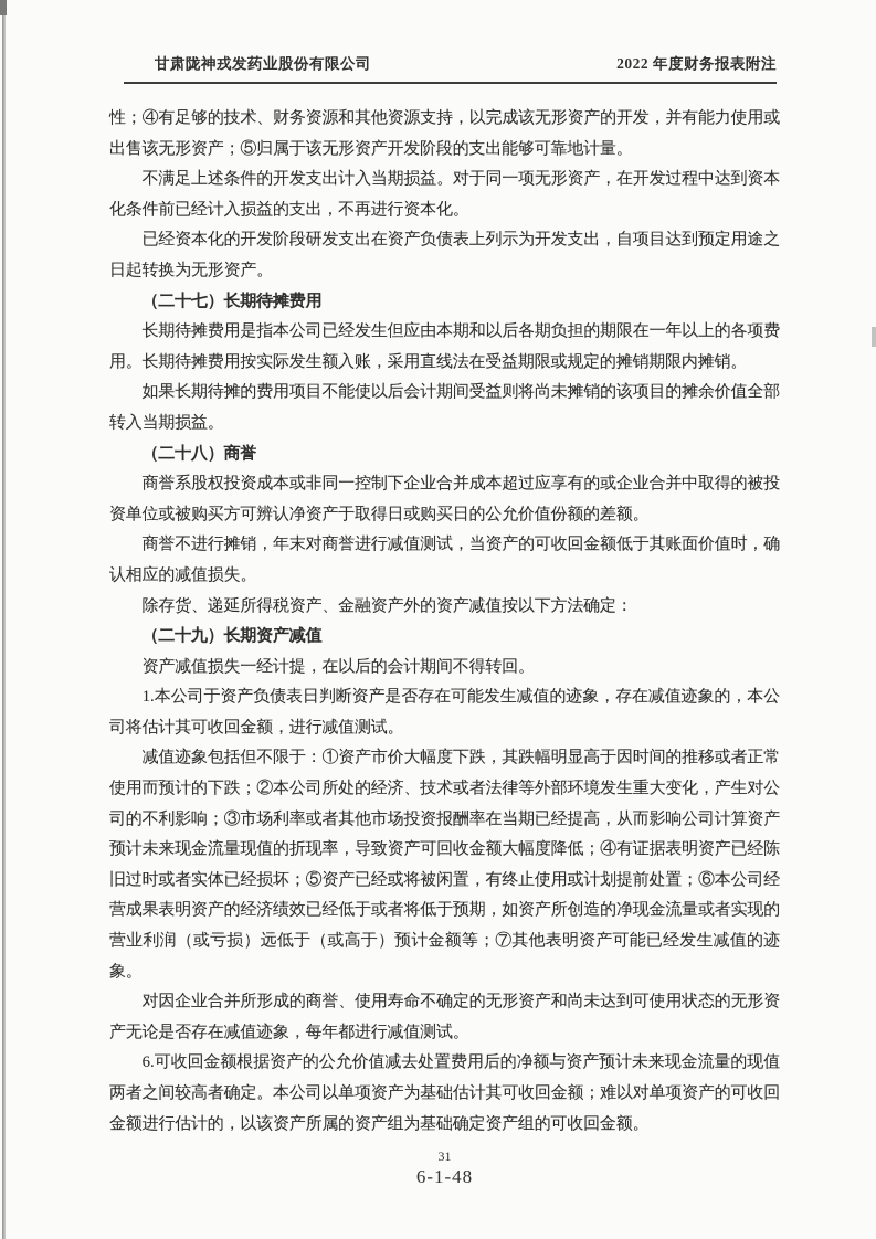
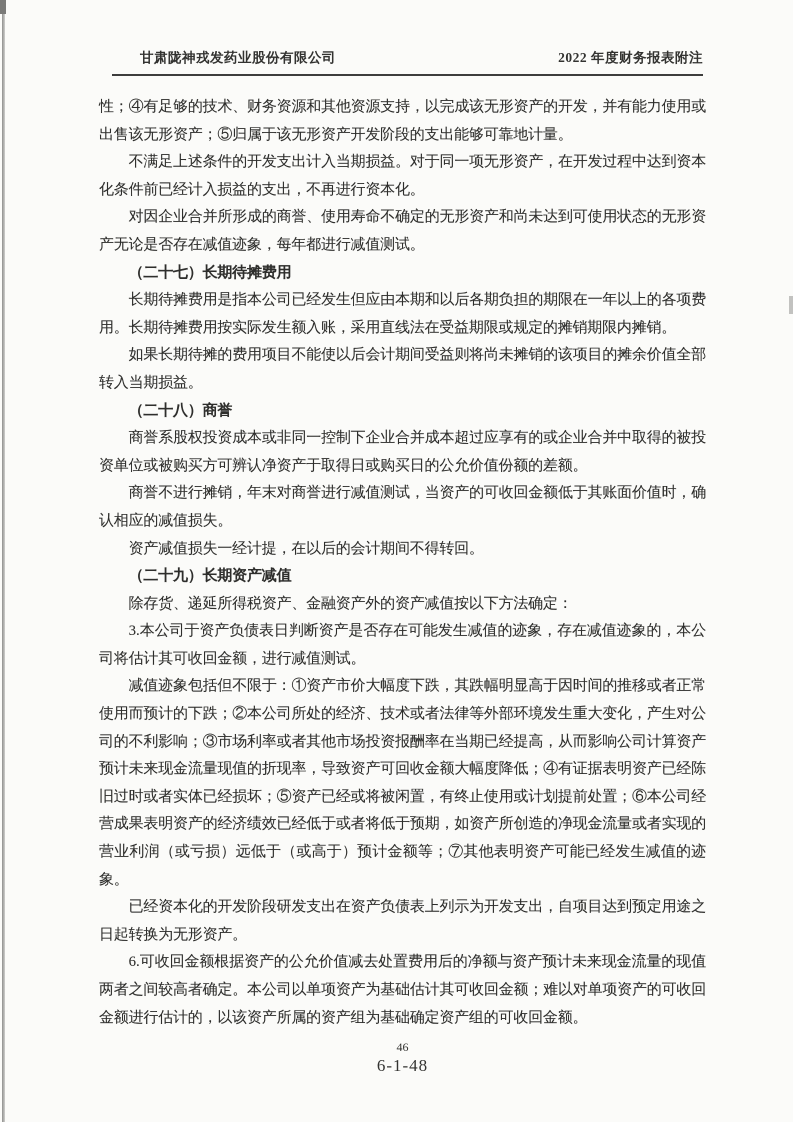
  甘肃陇神戎发药业股份有限公司
  2022 年度财务报表附注
  性；④有足够的技术、财务资源和其他资源支持，以完成该无形资产的开发，并有能力使用或出售该无形资产；⑤归属于该无形资产开发阶段的支出能够可靠地计量。
  不满足上述条件的开发支出计入当期损益。对于同一项无形资产，在开发过程中达到资本化条件前已经计入损益的支出，不再进行资本化。
- 已经资本化的开发阶段研发支出在资产负债表上列示为开发支出，自项目达到预定用途之日起转换为无形资产。
+ 对因企业合并所形成的商誉、使用寿命不确定的无形资产和尚未达到可使用状态的无形资产无论是否存在减值迹象，每年都进行减值测试。
  （二十七）长期待摊费用
  长期待摊费用是指本公司已经发生但应由本期和以后各期负担的期限在一年以上的各项费用。长期待摊费用按实际发生额入账，采用直线法在受益期限或规定的摊销期限内摊销。
  如果长期待摊的费用项目不能使以后会计期间受益则将尚未摊销的该项目的摊余价值全部转入当期损益。
  （二十八）商誉
  商誉系股权投资成本或非同一控制下企业合并成本超过应享有的或企业合并中取得的被投资单位或被购买方可辨认净资产于取得日或购买日的公允价值份额的差额。
  商誉不进行摊销，年末对商誉进行减值测试，当资产的可收回金额低于其账面价值时，确认相应的减值损失。
- 除存货、递延所得税资产、金融资产外的资产减值按以下方法确定：
+ 资产减值损失一经计提，在以后的会计期间不得转回。
  （二十九）长期资产减值
- 资产减值损失一经计提，在以后的会计期间不得转回。
+ 除存货、递延所得税资产、金融资产外的资产减值按以下方法确定：
- 1.本公司于资产负债表日判断资产是否存在可能发生减值的迹象，存在减值迹象的，本公司将估计其可收回金额，进行减值测试。
+ 3.本公司于资产负债表日判断资产是否存在可能发生减值的迹象，存在减值迹象的，本公司将估计其可收回金额，进行减值测试。
  减值迹象包括但不限于：①资产市价大幅度下跌，其跌幅明显高于因时间的推移或者正常使用而预计的下跌；②本公司所处的经济、技术或者法律等外部环境发生重大变化，产生对公司的不利影响；③市场利率或者其他市场投资报酬率在当期已经提高，从而影响公司计算资产预计未来现金流量现值的折现率，导致资产可回收金额大幅度降低；④有证据表明资产已经陈旧过时或者实体已经损坏；⑤资产已经或将被闲置，有终止使用或计划提前处置；⑥本公司经营成果表明资产的经济绩效已经低于或者将低于预期，如资产所创造的净现金流量或者实现的营业利润（或亏损）远低于（或高于）预计金额等；⑦其他表明资产可能已经发生减值的迹象。
- 对因企业合并所形成的商誉、使用寿命不确定的无形资产和尚未达到可使用状态的无形资产无论是否存在减值迹象，每年都进行减值测试。
+ 已经资本化的开发阶段研发支出在资产负债表上列示为开发支出，自项目达到预定用途之日起转换为无形资产。
  6.可收回金额根据资产的公允价值减去处置费用后的净额与资产预计未来现金流量的现值两者之间较高者确定。本公司以单项资产为基础估计其可收回金额；难以对单项资产的可收回金额进行估计的，以该资产所属的资产组为基础确定资产组的可收回金额。
- 31
+ 46
  6-1-48
